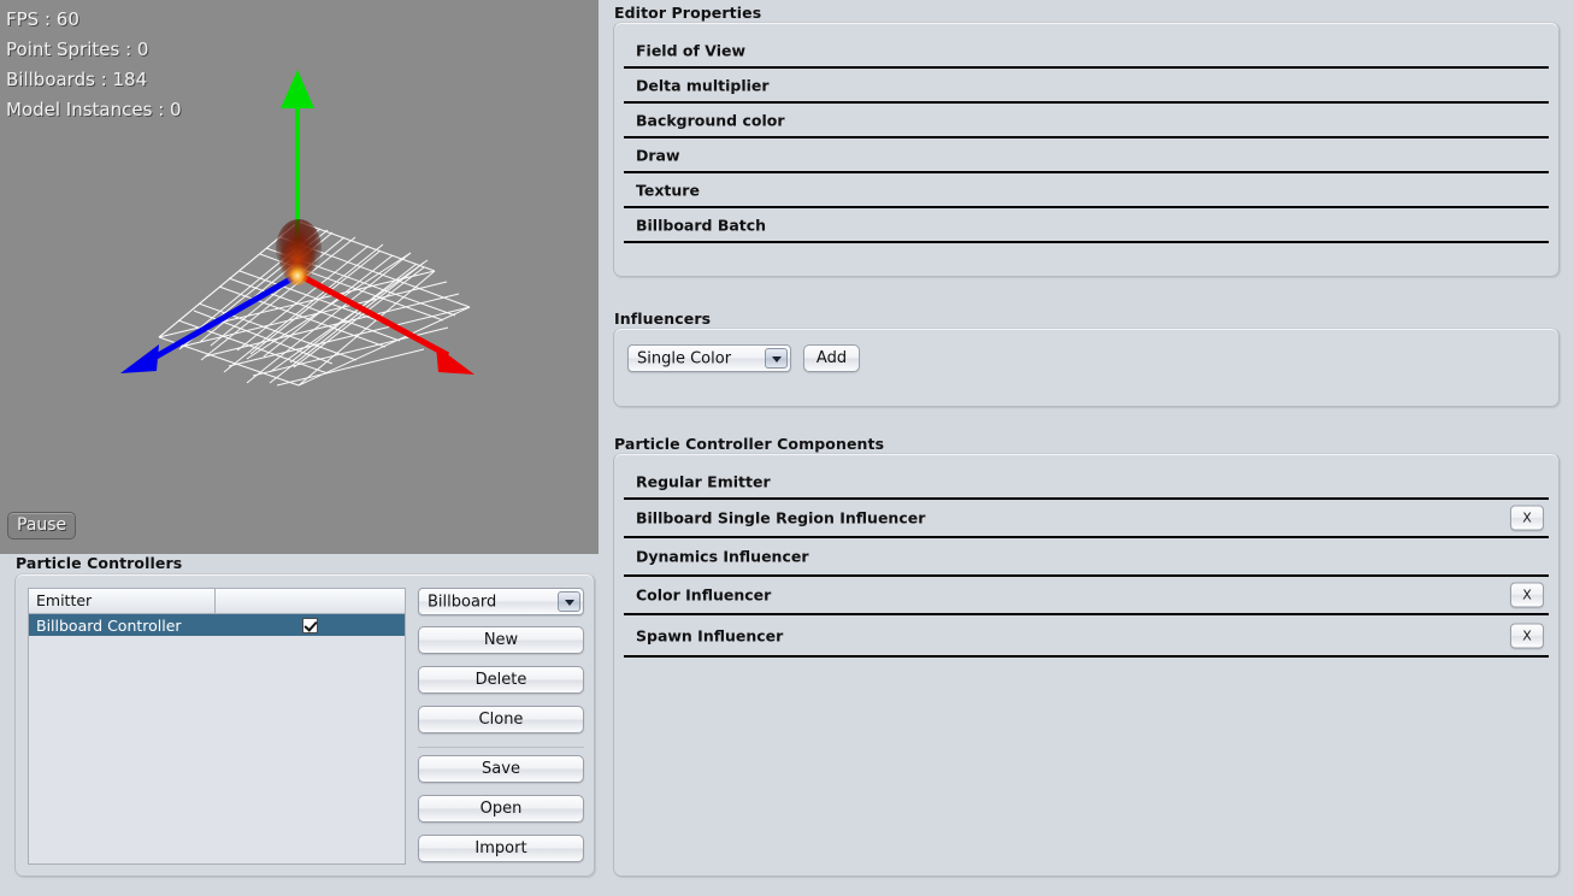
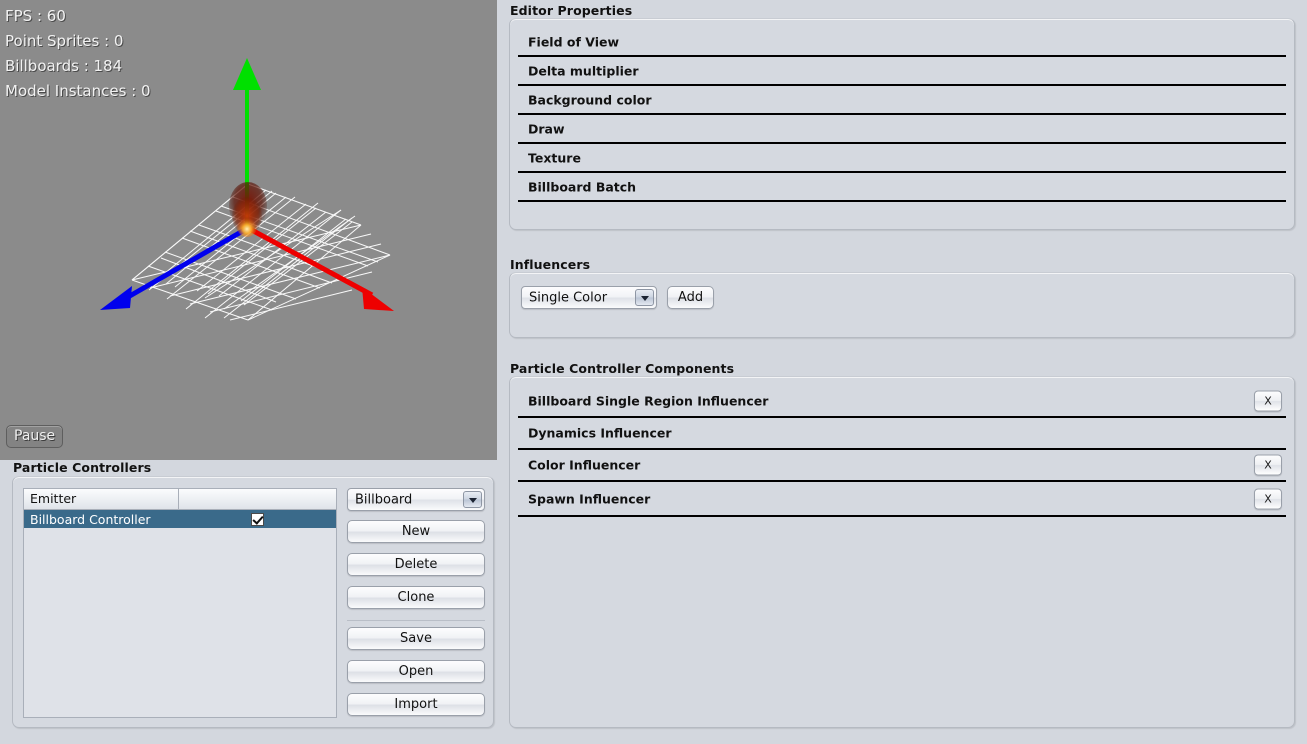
  FPS : 60
  Point Sprites : 0
  Billboards : 184
  Model Instances : 0
  Pause
  Editor Properties
  Field of View
  Delta multiplier
  Background color
  Draw
  Texture
  Billboard Batch
  Influencers
  Single Color
  Add
  Particle Controller Components
- Regular Emitter
  Billboard Single Region Influencer
  X
  Dynamics Influencer
  Color Influencer
  X
  Spawn Influencer
  X
  Particle Controllers
  Emitter
  Billboard Controller
  Billboard
  New
  Delete
  Clone
  Save
  Open
  Import
